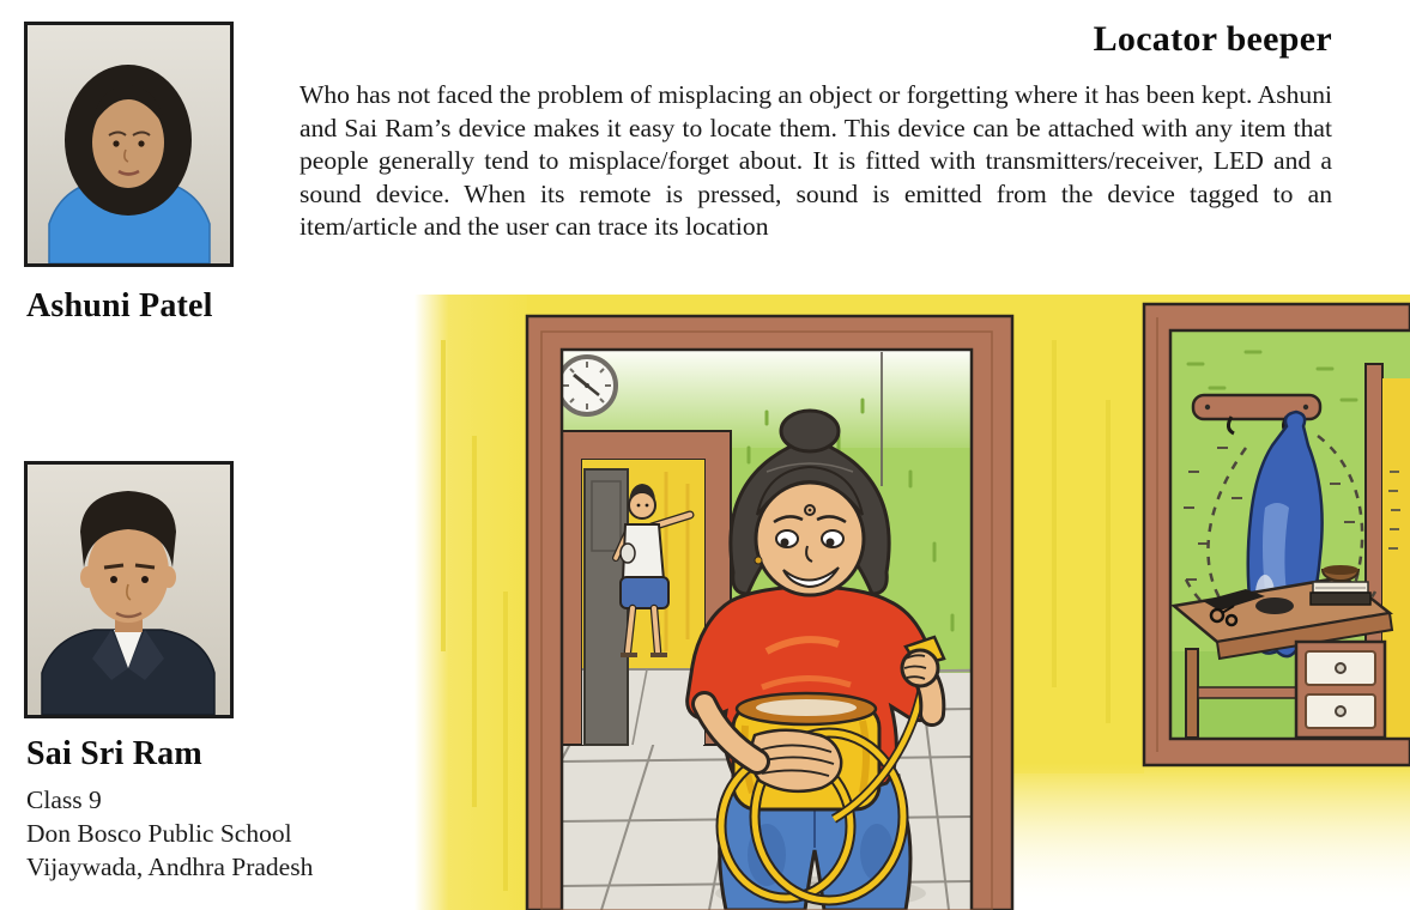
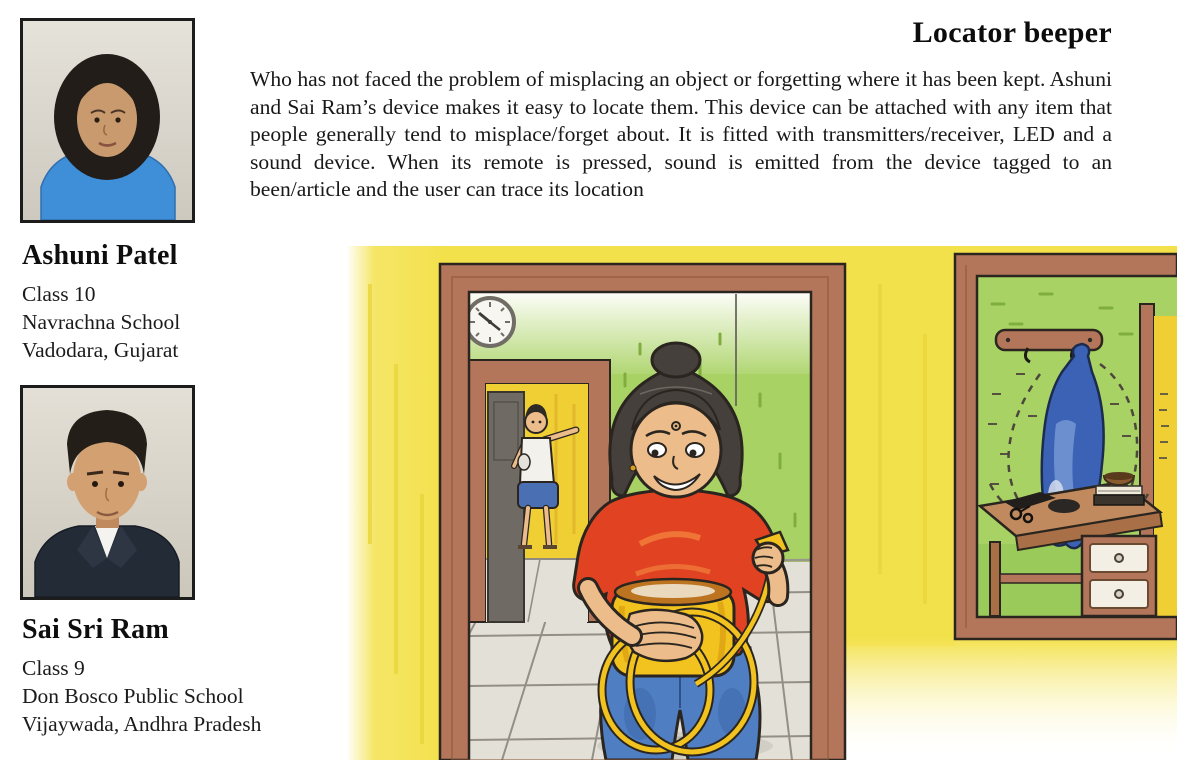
  Ashuni Patel
+ Class 10
+ Navrachna School
+ Vadodara, Gujarat
  Sai Sri Ram
  Class 9
  Don Bosco Public School
  Vijaywada, Andhra Pradesh
  Locator beeper
- Who has not faced the problem of misplacing an object or forgetting where it has been kept. Ashuni and Sai Ram’s device makes it easy to locate them. This device can be attached with any item that people generally tend to misplace/forget about. It is fitted with transmitters/receiver, LED and a sound device. When its remote is pressed, sound is emitted from the device tagged to an item/article and the user can trace its location
+ Who has not faced the problem of misplacing an object or forgetting where it has been kept. Ashuni and Sai Ram’s device makes it easy to locate them. This device can be attached with any item that people generally tend to misplace/forget about. It is fitted with transmitters/receiver, LED and a sound device. When its remote is pressed, sound is emitted from the device tagged to an been/article and the user can trace its location
